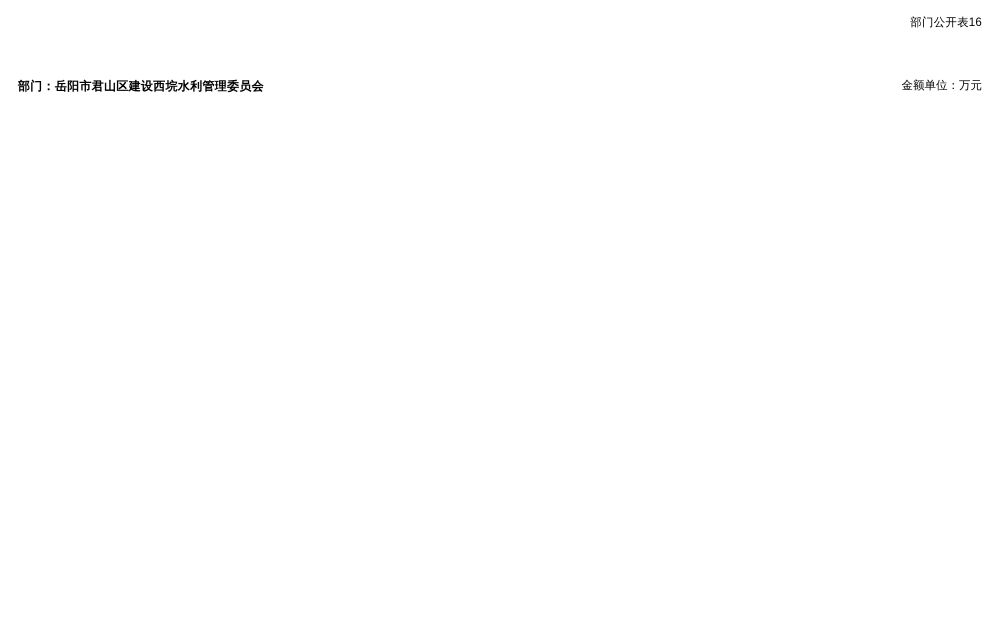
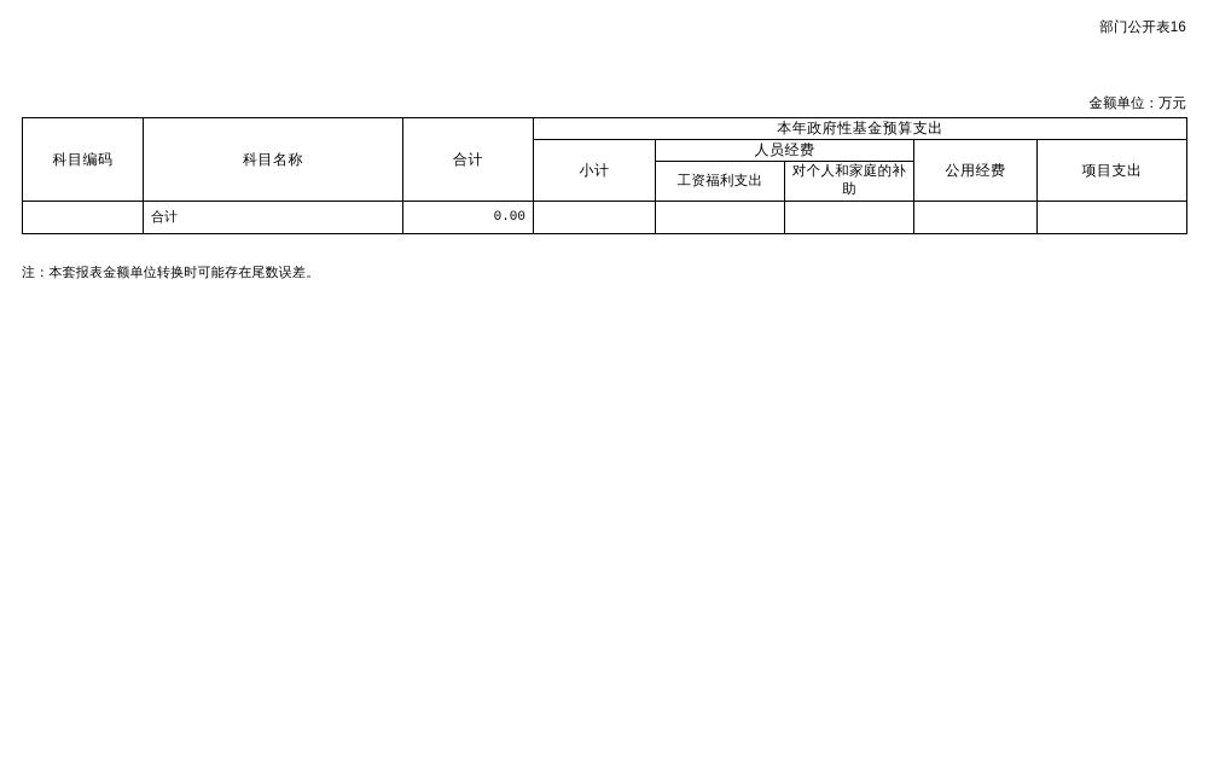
  部门公开表16
- 部门：岳阳市君山区建设西垸水利管理委员会
  金额单位：万元
+ 科目编码	科目名称	合计	本年政府性基金预算支出
+ 小计	人员经费	公用经费	项目支出
+ 工资福利支出	对个人和家庭的补助
+ 	合计	0.00
+ 注：本套报表金额单位转换时可能存在尾数误差。
